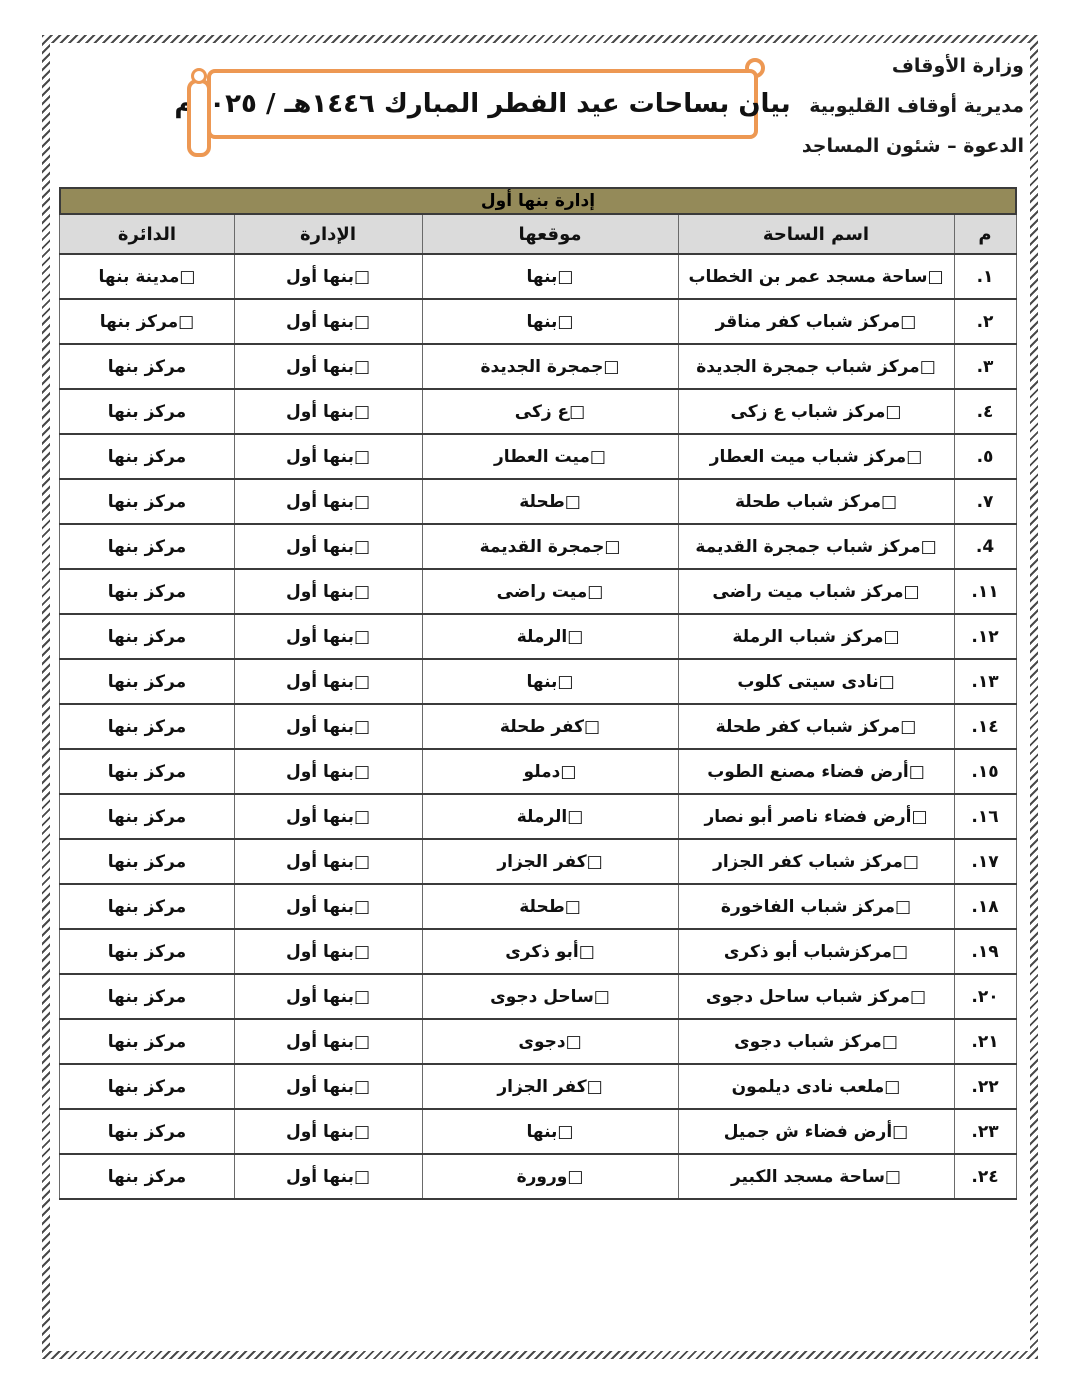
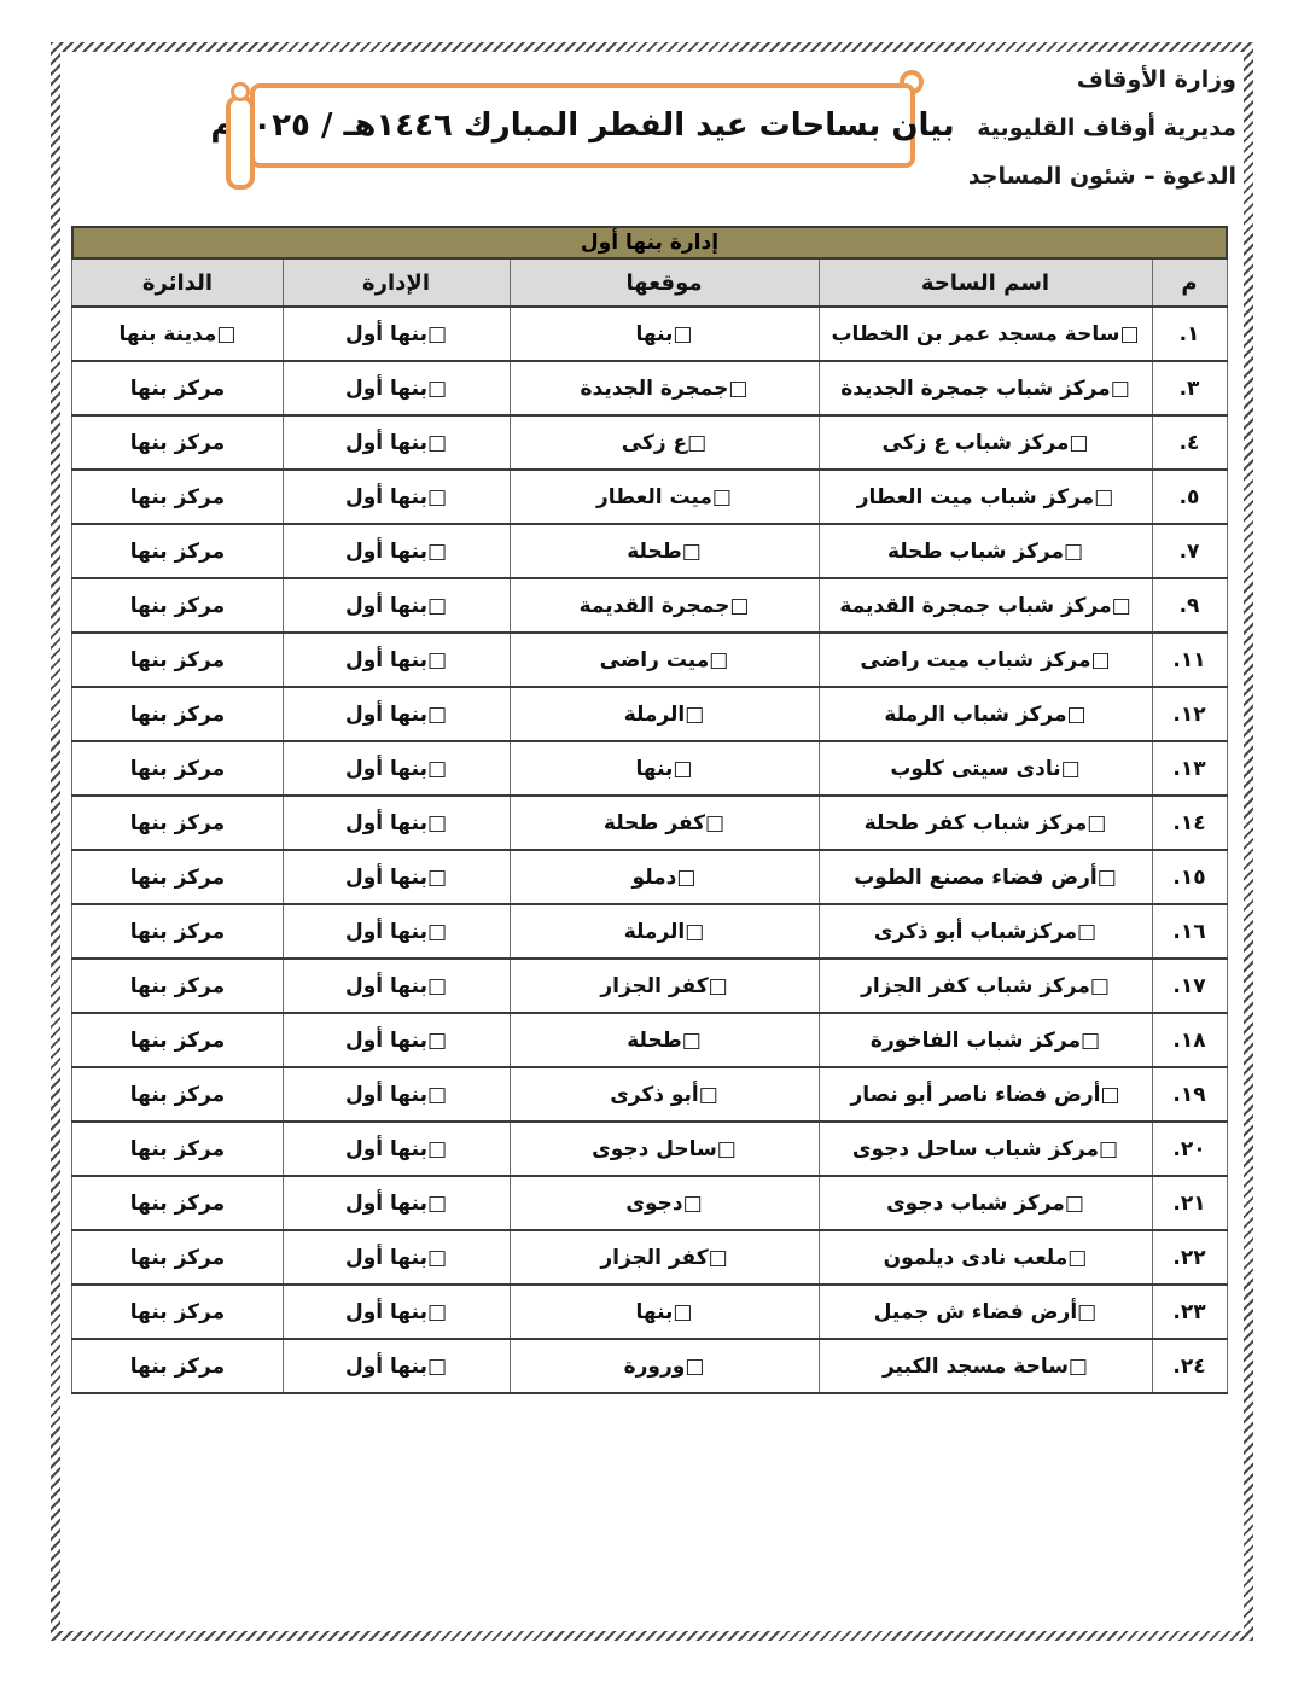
  وزارة الأوقاف
  مديرية أوقاف القليوبية
  الدعوة – شئون المساجد
  بيان بساحات عيد الفطر المبارك ١٤٤٦هـ / ٠٢٥م
  إدارة بنها أول
  م	اسم الساحة	موقعها	الإدارة	الدائرة
  ١.	□ساحة مسجد عمر بن الخطاب	□بنها	□بنها أول	□مدينة بنها
- ٢.	□مركز شباب كفر مناقر	□بنها	□بنها أول	□مركز بنها
  ٣.	□مركز شباب جمجرة الجديدة	□جمجرة الجديدة	□بنها أول	مركز بنها
  ٤.	□مركز شباب ع زكى	□ع زكى	□بنها أول	مركز بنها
  ٥.	□مركز شباب ميت العطار	□ميت العطار	□بنها أول	مركز بنها
  ٧.	□مركز شباب طحلة	□طحلة	□بنها أول	مركز بنها
- 4.	□مركز شباب جمجرة القديمة	□جمجرة القديمة	□بنها أول	مركز بنها
+ ٩.	□مركز شباب جمجرة القديمة	□جمجرة القديمة	□بنها أول	مركز بنها
  ١١.	□مركز شباب ميت راضى	□ميت راضى	□بنها أول	مركز بنها
  ١٢.	□مركز شباب الرملة	□الرملة	□بنها أول	مركز بنها
  ١٣.	□نادى سيتى كلوب	□بنها	□بنها أول	مركز بنها
  ١٤.	□مركز شباب كفر طحلة	□كفر طحلة	□بنها أول	مركز بنها
  ١٥.	□أرض فضاء مصنع الطوب	□دملو	□بنها أول	مركز بنها
- ١٦.	□أرض فضاء ناصر أبو نصار	□الرملة	□بنها أول	مركز بنها
+ ١٦.	□مركزشباب أبو ذكرى	□الرملة	□بنها أول	مركز بنها
  ١٧.	□مركز شباب كفر الجزار	□كفر الجزار	□بنها أول	مركز بنها
  ١٨.	□مركز شباب الفاخورة	□طحلة	□بنها أول	مركز بنها
- ١٩.	□مركزشباب أبو ذكرى	□أبو ذكرى	□بنها أول	مركز بنها
+ ١٩.	□أرض فضاء ناصر أبو نصار	□أبو ذكرى	□بنها أول	مركز بنها
  ٢٠.	□مركز شباب ساحل دجوى	□ساحل دجوى	□بنها أول	مركز بنها
  ٢١.	□مركز شباب دجوى	□دجوى	□بنها أول	مركز بنها
  ٢٢.	□ملعب نادى ديلمون	□كفر الجزار	□بنها أول	مركز بنها
  ٢٣.	□أرض فضاء ش جميل	□بنها	□بنها أول	مركز بنها
  ٢٤.	□ساحة مسجد الكبير	□ورورة	□بنها أول	مركز بنها
